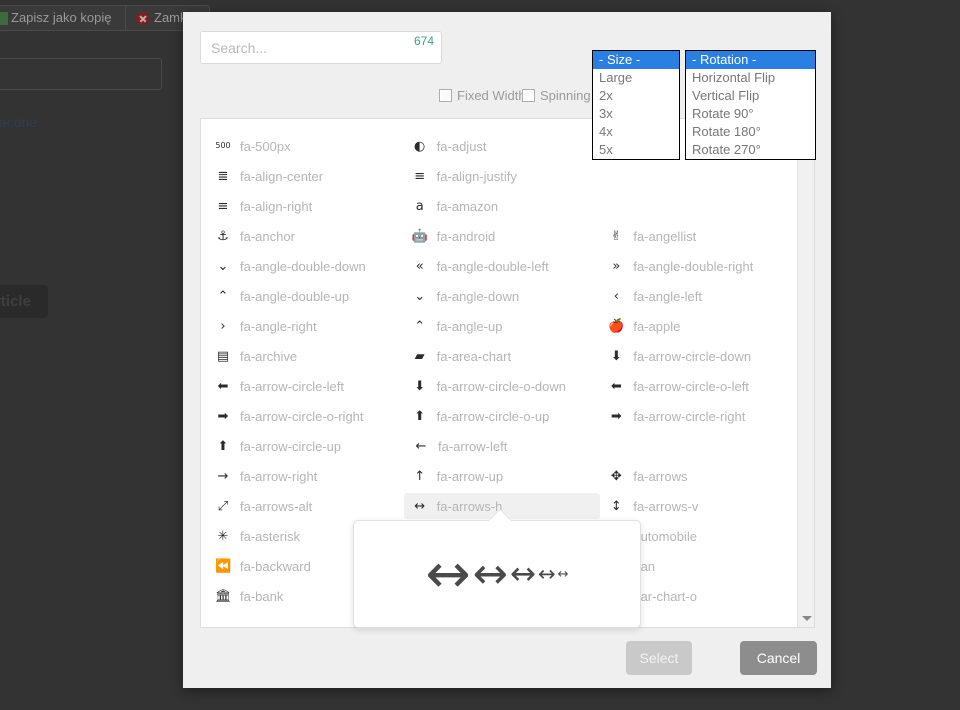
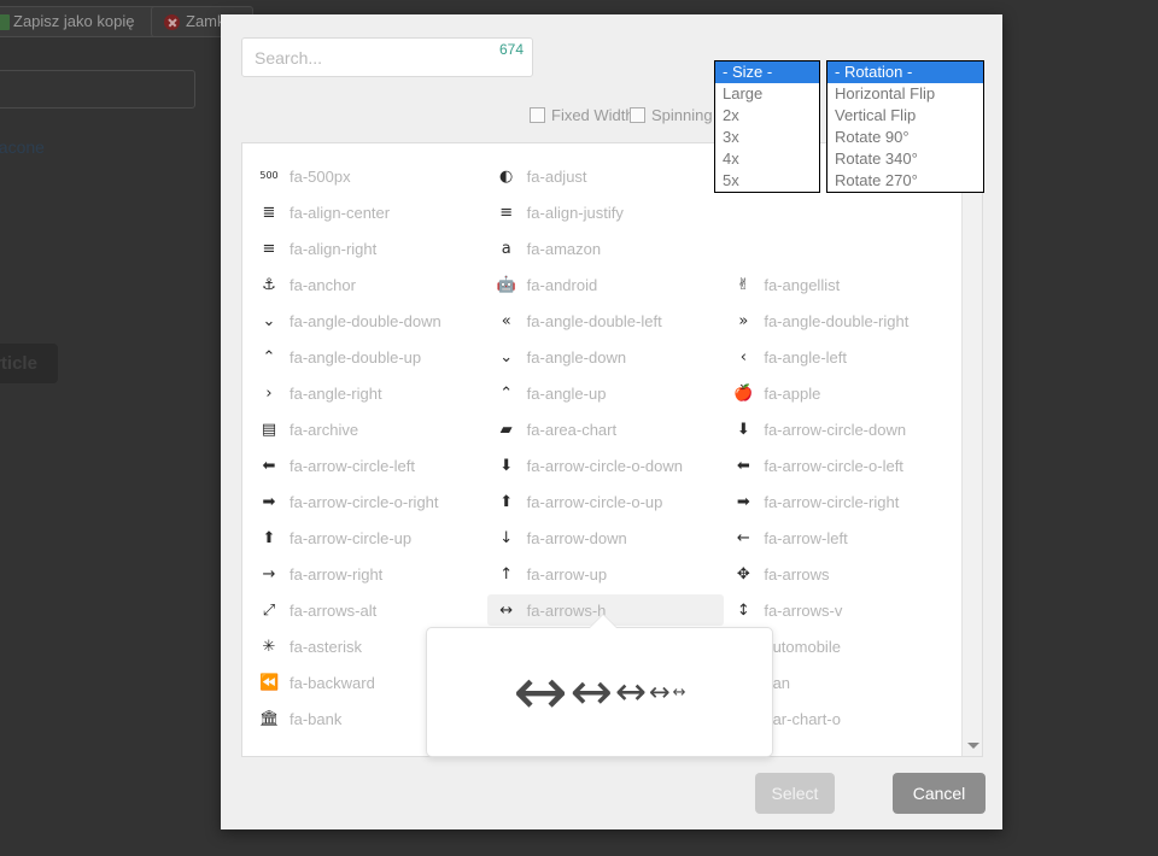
  Zapisz jako kopię
  acone
  Search...
  674
  Fixed Widt
  Spinning
  - Size -
  Large
  2x
  3x
  4x
  5x
  - Rotation -
  Horizontal Flip
  Vertical Flip
  Rotate 90°
- Rotate 180°
+ Rotate 340°
  Rotate 270°
  500
  fa-500px
  ◐
  fa-adjust
  ≣
  fa-align-center
  ≡
  fa-align-justify
  ≡
  fa-align-right
  a
  fa-amazon
  ⚓
  fa-anchor
  🤖
  fa-android
  ✌
  fa-angellist
  ⌄
  fa-angle-double-down
  «
  fa-angle-double-left
  »
  fa-angle-double-right
  ⌃
  fa-angle-double-up
  ⌄
  fa-angle-down
  ‹
  fa-angle-left
  ›
  fa-angle-right
  ⌃
  fa-angle-up
  🍎
  fa-apple
  ▤
  fa-archive
  ▰
  fa-area-chart
  ⬇
  fa-arrow-circle-down
  ⬅
  fa-arrow-circle-left
  ⬇
  fa-arrow-circle-o-down
  ⬅
  fa-arrow-circle-o-left
  ➡
  fa-arrow-circle-o-right
  ⬆
  fa-arrow-circle-o-up
  ➡
  fa-arrow-circle-right
  ⬆
  fa-arrow-circle-up
+ ↓
+ fa-arrow-down
  ←
  fa-arrow-left
  →
  fa-arrow-right
  ↑
  fa-arrow-up
  ✥
  fa-arrows
  ⤢
  fa-arrows-alt
  ↔
  fa-arrows-h
  ↕
  fa-arrows-v
  ✳
  fa-asterisk
  utomobile
  ⏪
  fa-backward
  🏛
  fa-bank
  ar-chart-o
  ↔
  ↔
  ↔
  ↔
  ↔
  Select
  Cancel
